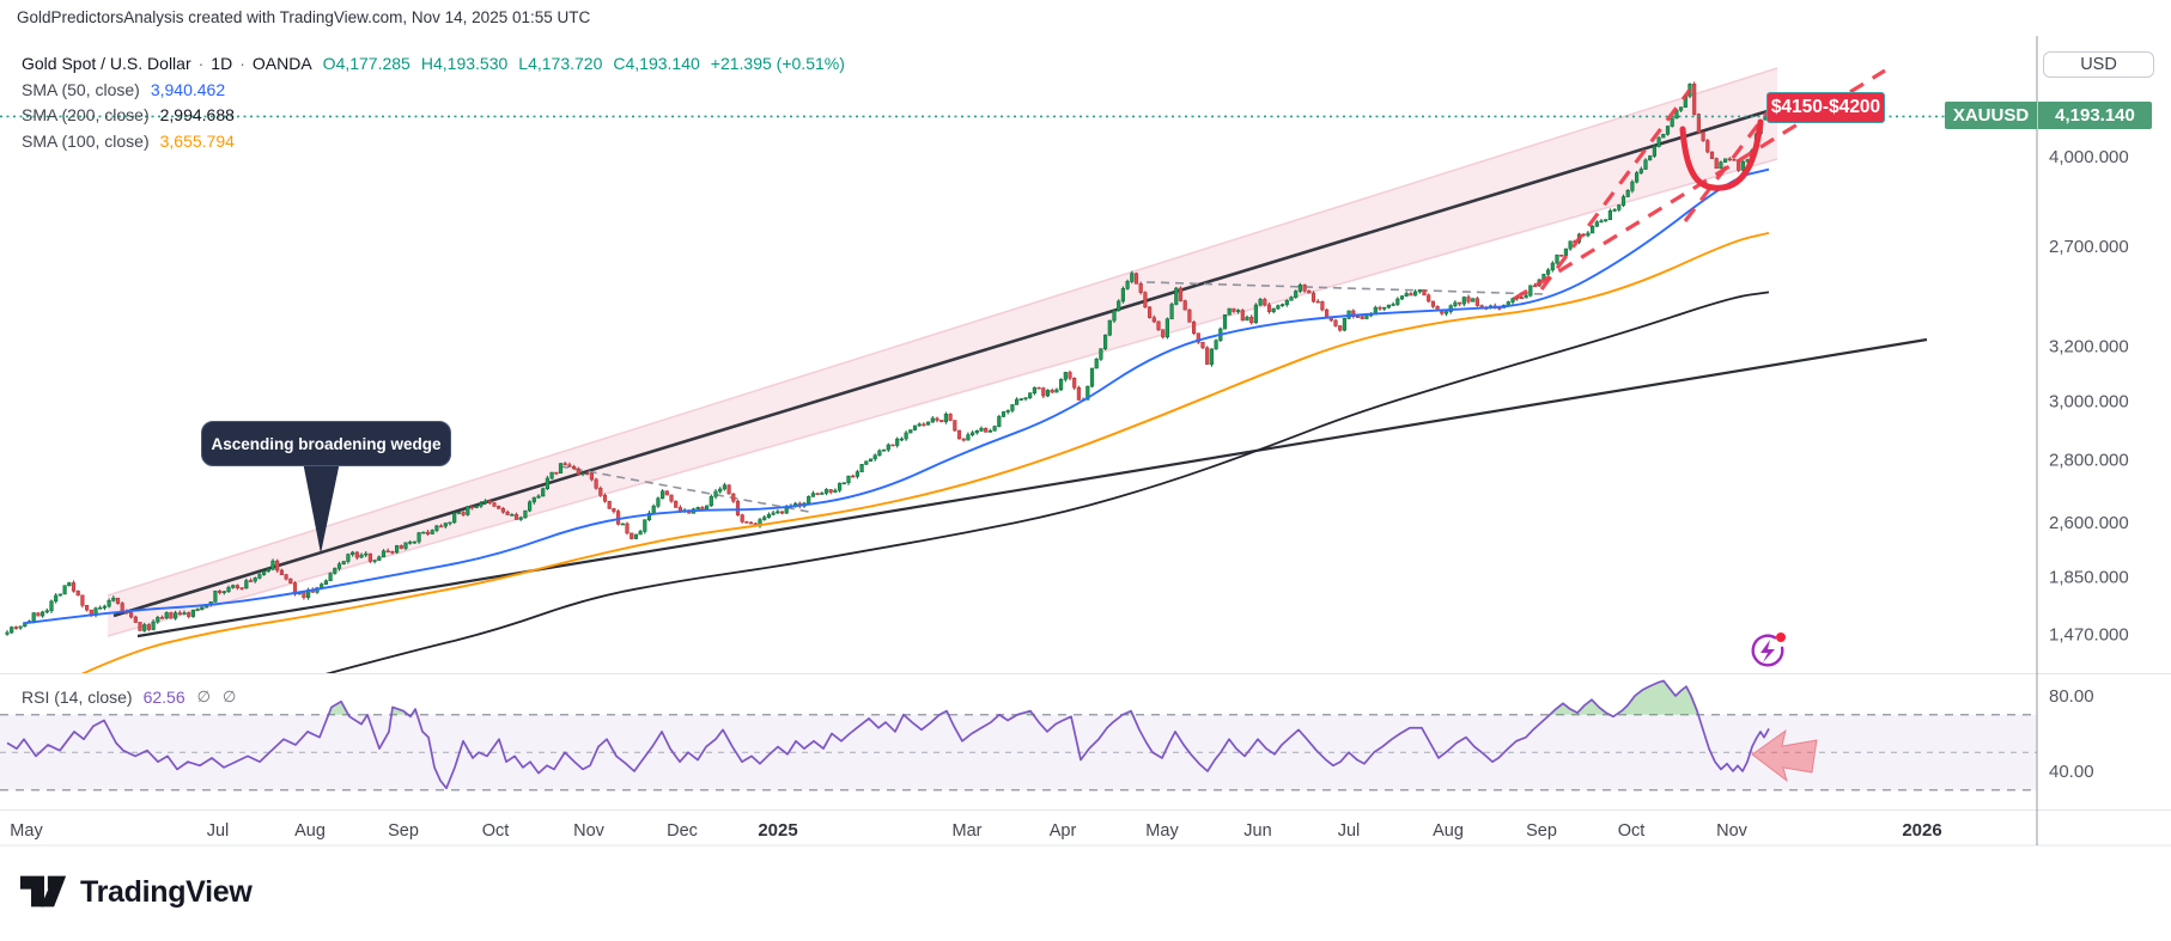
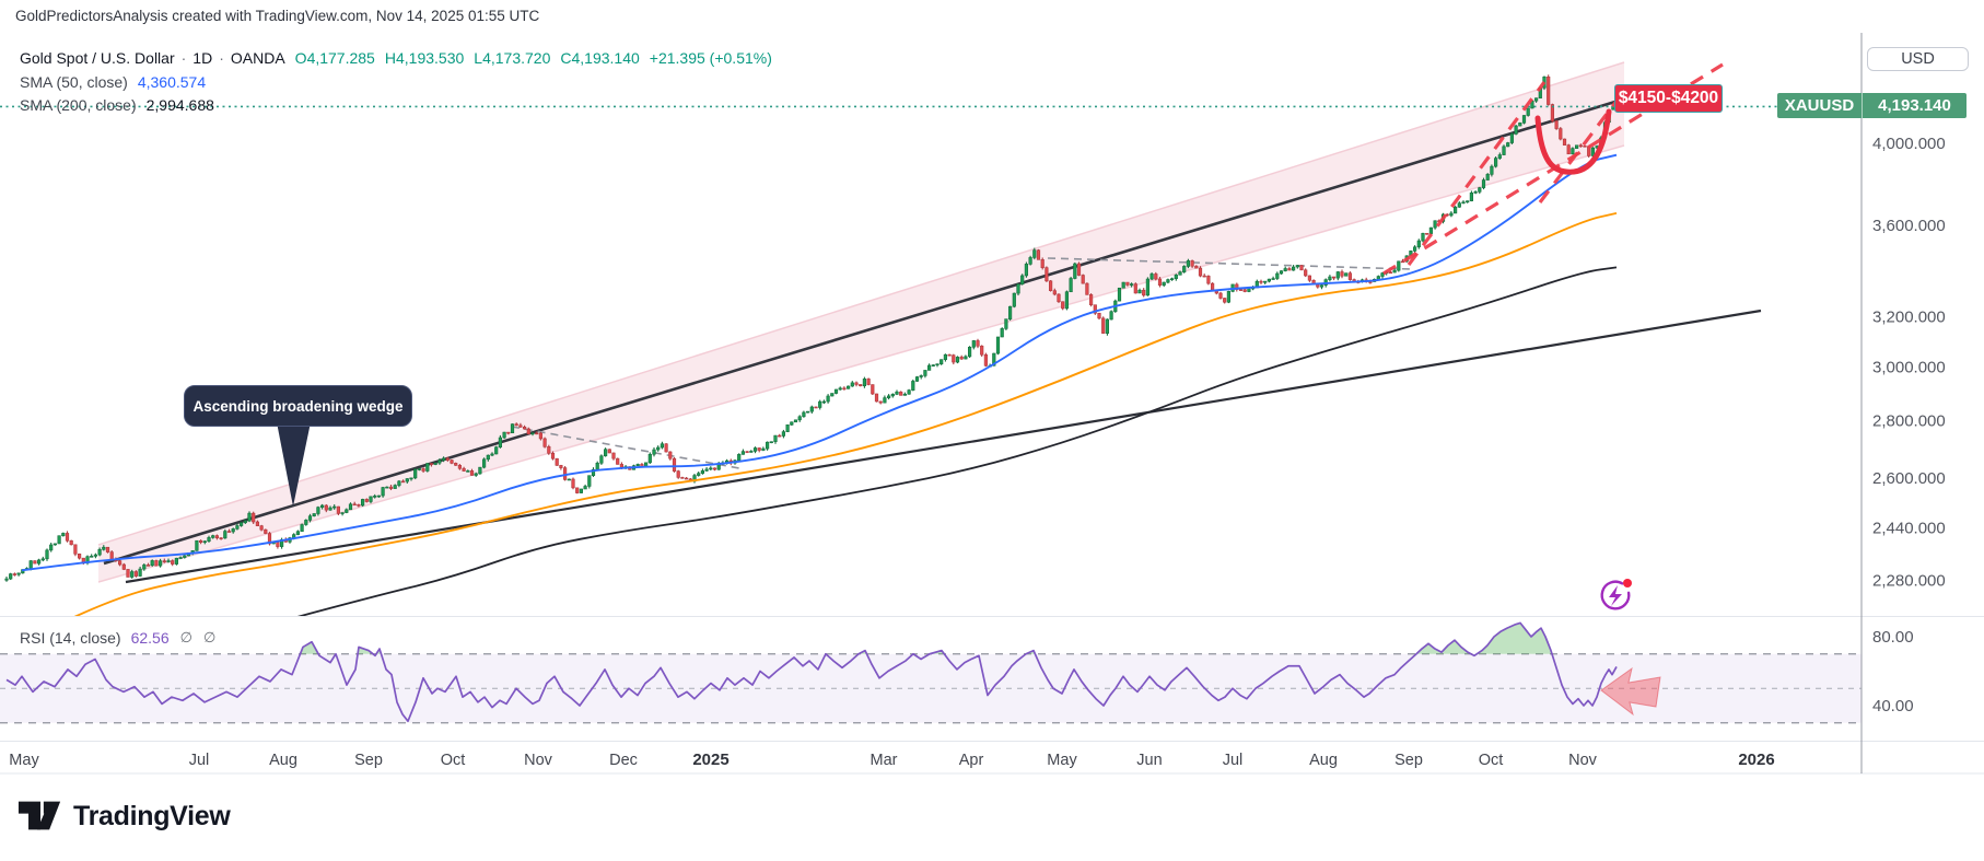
  GoldPredictorsAnalysis created with TradingView.com, Nov 14, 2025 01:55 UTC
  4,000.000
- 2,700.000
+ 3,600.000
  3,200.000
  3,000.000
  2,800.000
  2,600.000
- 1,850.000
+ 2,440.000
- 1,470.000
+ 2,280.000
  80.00
  40.00
  May
  Jul
  Aug
  Sep
  Oct
  Nov
  Dec
  2025
  Mar
  Apr
  May
  Jun
  Jul
  Aug
  Sep
  Oct
  Nov
  2026
  Gold Spot / U.S. Dollar
  ·
  1D
  ·
  OANDA
  O4,177.285
  H4,193.530
  L4,173.720
  C4,193.140
  +21.395 (+0.51%)
  SMA (50, close)
- 3,940.462
+ 4,360.574
  SMA (200, close)
  2,994.688
- SMA (100, close)
- 3,655.794
  RSI (14, close)
  62.56
  ∅
  ∅
  USD
  XAUUSD
  4,193.140
  $4150-$4200
  Ascending broadening wedge
  TradingView
